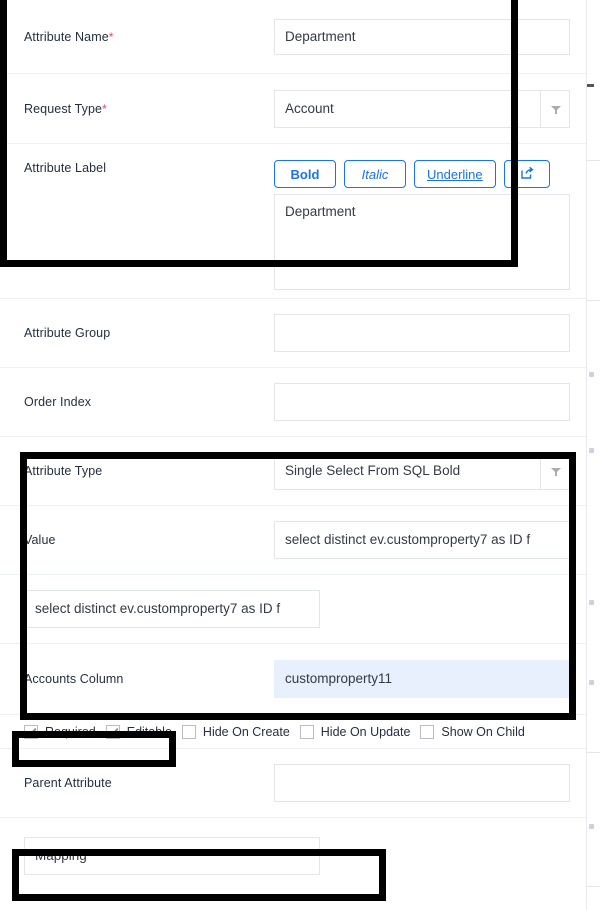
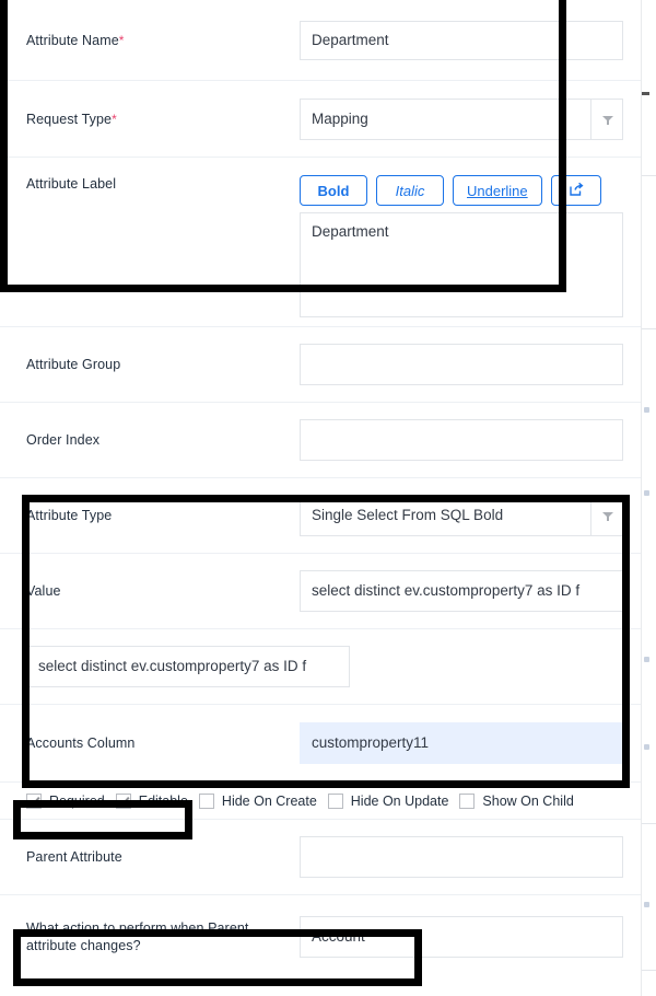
  Attribute Name*
  Department
  Request Type*
- Account
+ Mapping
  Attribute Label
  Bold
  Italic
  Underline
  Department
  Attribute Group
  Order Index
  Attribute Type
  Single Select From SQL Bold
  Value
  select distinct ev.customproperty7 as ID f
  select distinct ev.customproperty7 as ID f
  Accounts Column
  customproperty11
  Required
  Editable
  Hide On Create
  Hide On Update
  Show On Child
  Parent Attribute
+ What action to perform when Parent attribute changes?
- Mapping
+ Account
